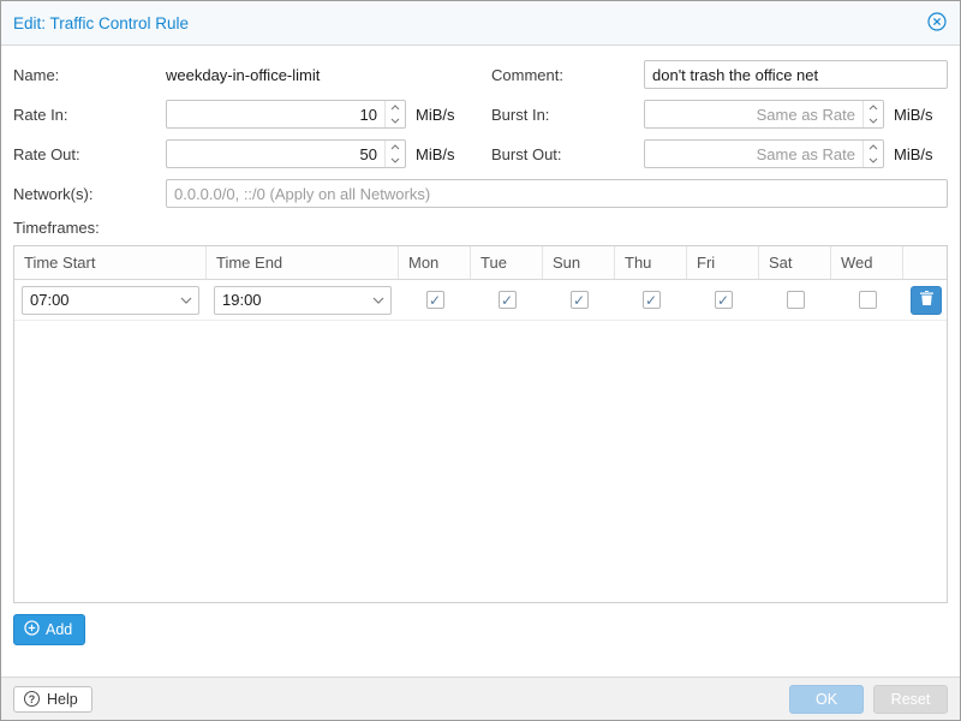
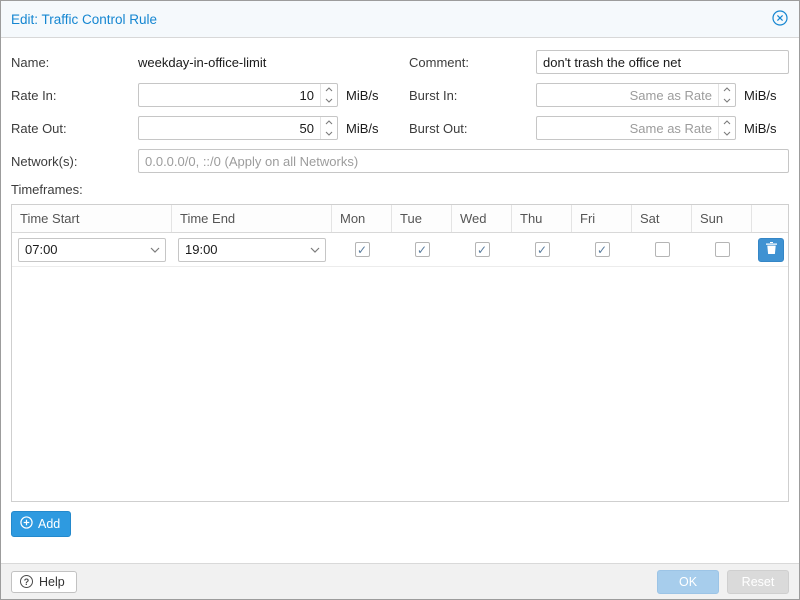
  Edit: Traffic Control Rule
  Name:
  weekday-in-office-limit
  Comment:
  don't trash the office net
  Rate In:
  10
  MiB/s
  Burst In:
  Same as Rate
  MiB/s
  Rate Out:
  50
  MiB/s
  Burst Out:
  Same as Rate
  MiB/s
  Network(s):
  0.0.0.0/0, ::/0 (Apply on all Networks)
  Timeframes:
  Time Start
  Time End
  Mon
  Tue
- Sun
+ Wed
  Thu
  Fri
  Sat
- Wed
+ Sun
  07:00
  19:00
  Add
  ?
  Help
  OK
  Reset
